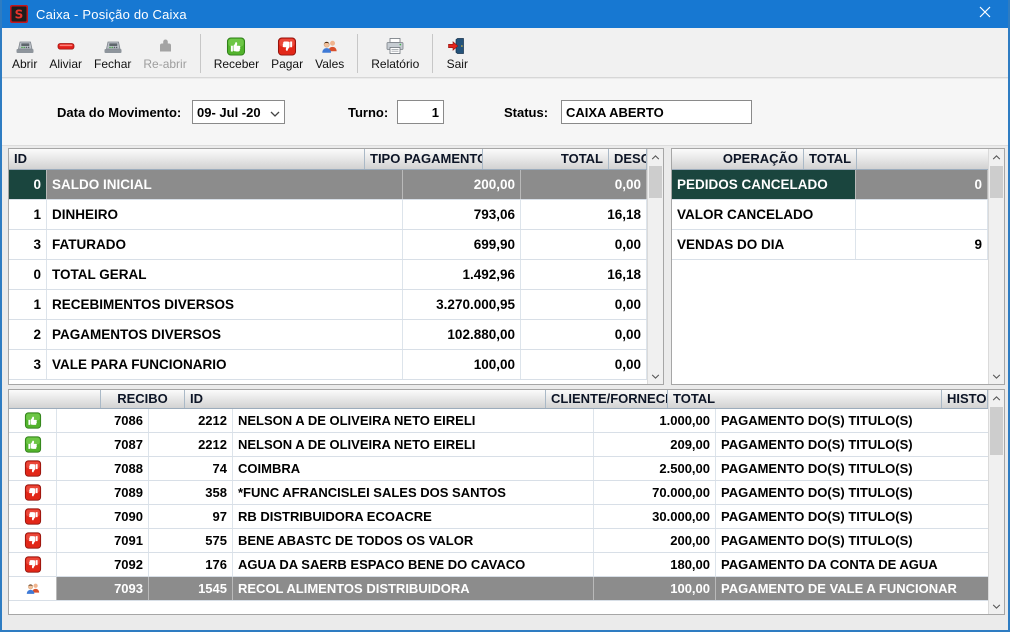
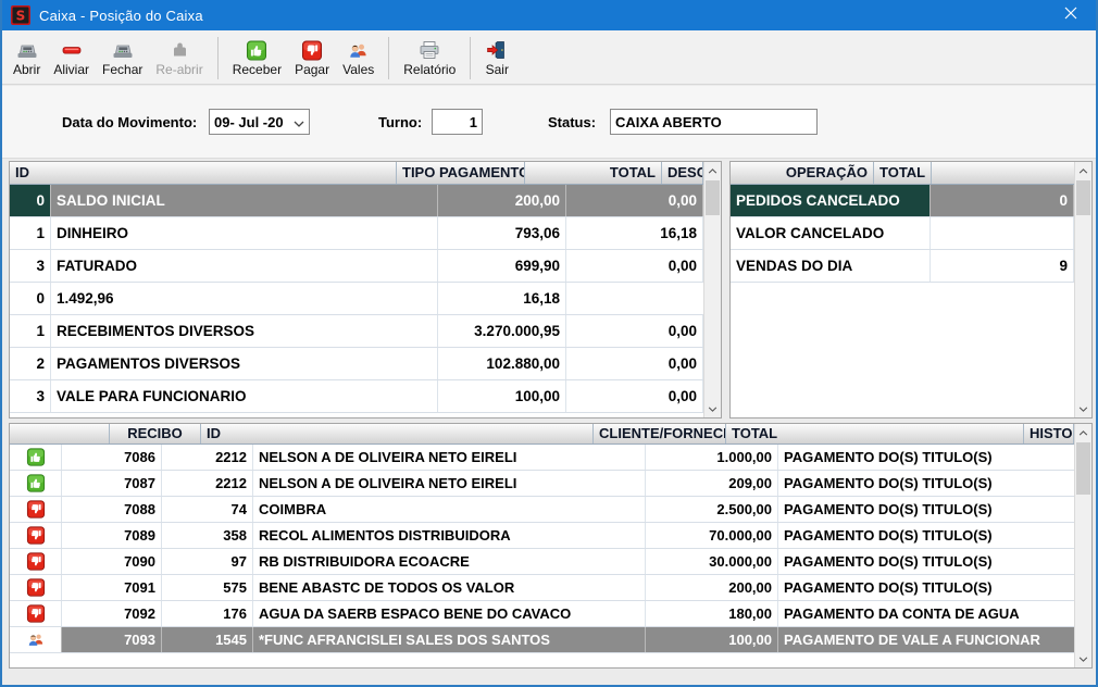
  S
  Caixa - Posição do Caixa
  Abrir
  Aliviar
  Fechar
  Re-abrir
  Receber
  Pagar
  Vales
  Relatório
  Sair
  Data do Movimento:
  09- Jul -20
  Turno:
  1
  Status:
  CAIXA ABERTO
  ID
  TIPO PAGAMENTO
  TOTAL
  0
  SALDO INICIAL
  200,00
  0,00
  1
  DINHEIRO
  793,06
  16,18
  3
  FATURADO
  699,90
  0,00
  0
- TOTAL GERAL
  1.492,96
  16,18
  1
  RECEBIMENTOS DIVERSOS
  3.270.000,95
  0,00
  2
  PAGAMENTOS DIVERSOS
  102.880,00
  0,00
  3
  VALE PARA FUNCIONARIO
  100,00
  0,00
  OPERAÇÃO
  TOTAL
  PEDIDOS CANCELADO
  0
  VALOR CANCELADO
  VENDAS DO DIA
  9
  RECIBO
  ID
  TOTAL
  7086
  2212
  NELSON A DE OLIVEIRA NETO EIRELI
  1.000,00
  PAGAMENTO DO(S) TITULO(S)
  7087
  2212
  NELSON A DE OLIVEIRA NETO EIRELI
  209,00
  PAGAMENTO DO(S) TITULO(S)
  7088
  74
  COIMBRA
  2.500,00
  PAGAMENTO DO(S) TITULO(S)
  7089
  358
- *FUNC AFRANCISLEI SALES DOS SANTOS
+ RECOL ALIMENTOS DISTRIBUIDORA
  70.000,00
  PAGAMENTO DO(S) TITULO(S)
  7090
  97
  RB DISTRIBUIDORA ECOACRE
  30.000,00
  PAGAMENTO DO(S) TITULO(S)
  7091
  575
  BENE ABASTC DE TODOS OS VALOR
  200,00
  PAGAMENTO DO(S) TITULO(S)
  7092
  176
  AGUA DA SAERB ESPACO BENE DO CAVACO
  180,00
  PAGAMENTO DA CONTA DE AGUA
  7093
  1545
- RECOL ALIMENTOS DISTRIBUIDORA
+ *FUNC AFRANCISLEI SALES DOS SANTOS
  100,00
  PAGAMENTO DE VALE A FUNCIONAR
